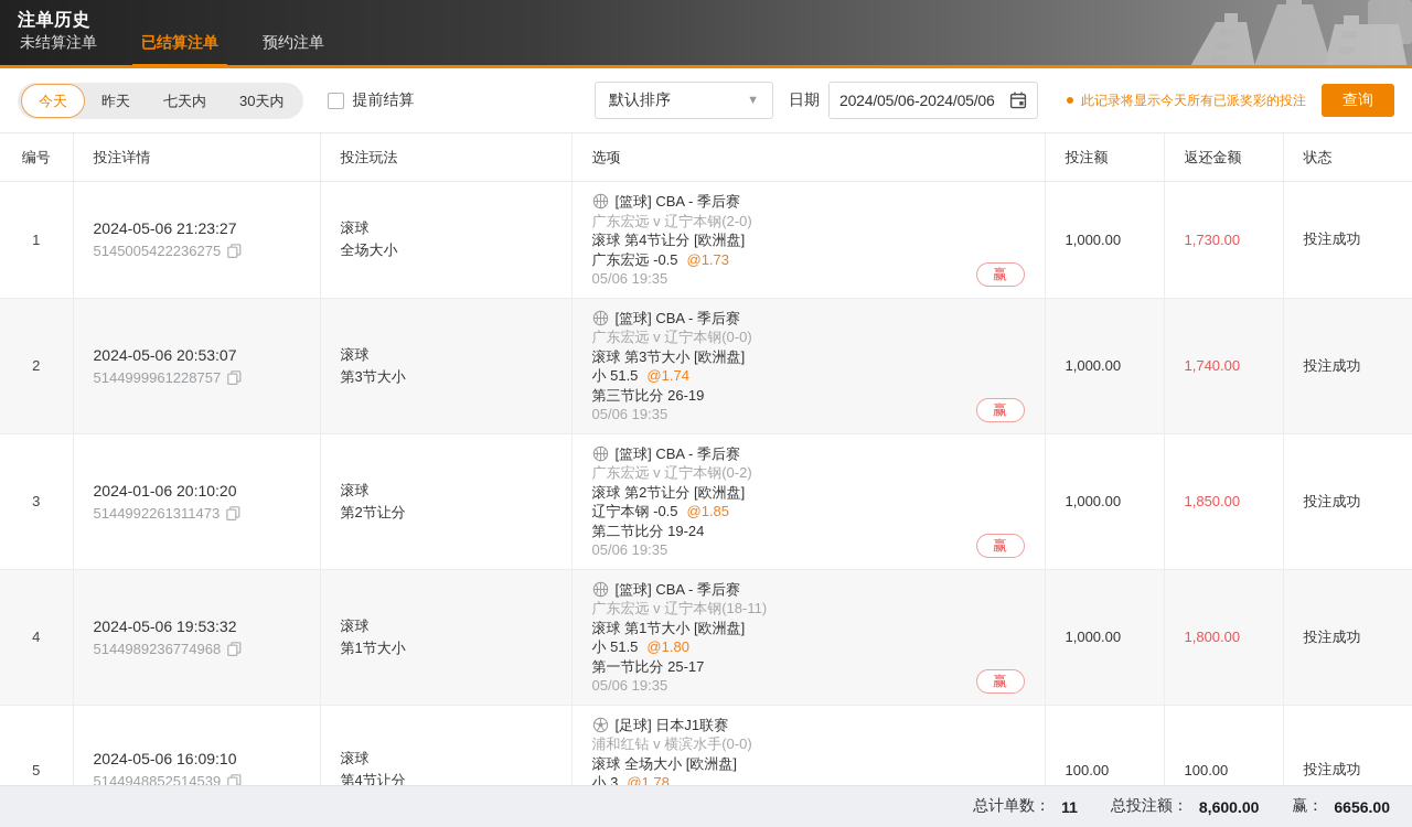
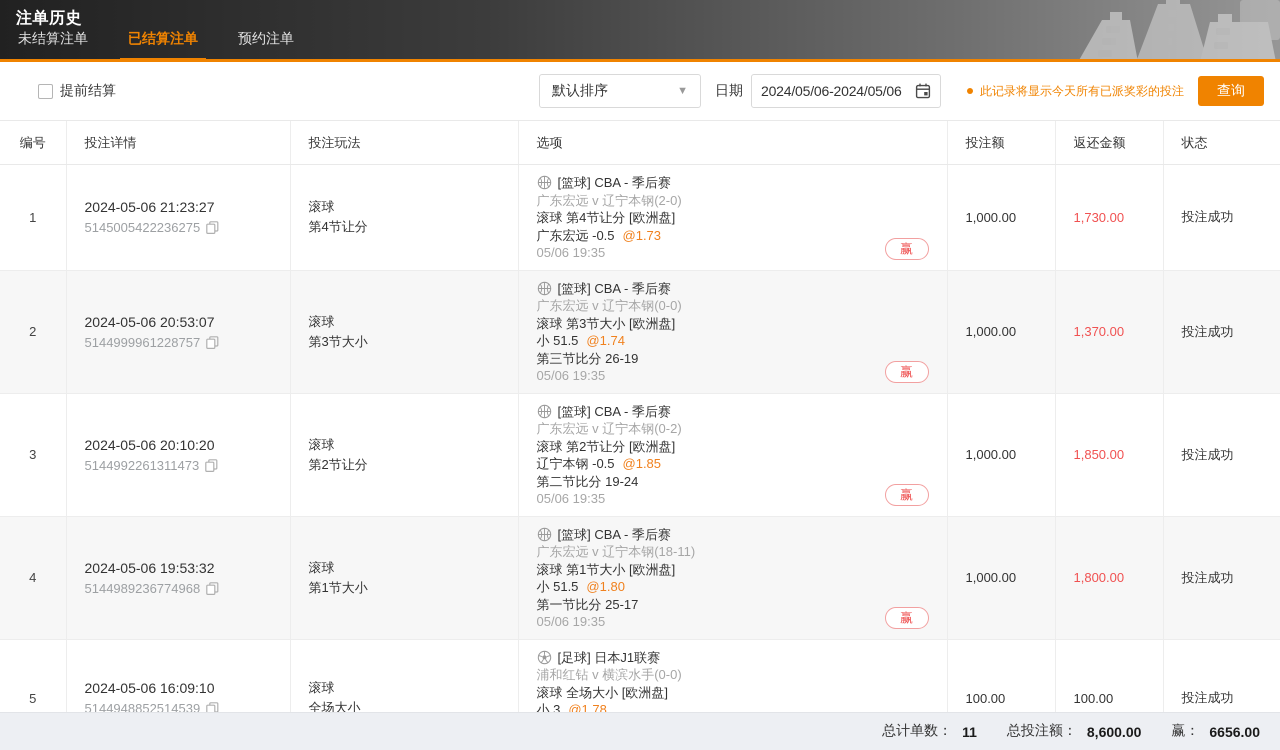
  注单历史
  未结算注单
  已结算注单
  预约注单
- 今天
- 昨天
- 七天内
- 30天内
  提前结算
  默认排序
  ▼
  日期
  2024/05/06-2024/05/06
  此记录将显示今天所有已派奖彩的投注
  查询
  编号	投注详情	投注玩法	选项	投注额	返还金额	状态
- 1	2024-05-06 21:23:27 5145005422236275	滚球 全场大小	[篮球] CBA - 季后赛 广东宏远 v 辽宁本钢(2-0) 滚球 第4节让分 [欧洲盘] 广东宏远 -0.5 @1.73 05/06 19:35 赢	1,000.00	1,730.00	投注成功
+ 1	2024-05-06 21:23:27 5145005422236275	滚球 第4节让分	[篮球] CBA - 季后赛 广东宏远 v 辽宁本钢(2-0) 滚球 第4节让分 [欧洲盘] 广东宏远 -0.5 @1.73 05/06 19:35 赢	1,000.00	1,730.00	投注成功
- 2	2024-05-06 20:53:07 5144999961228757	滚球 第3节大小	[篮球] CBA - 季后赛 广东宏远 v 辽宁本钢(0-0) 滚球 第3节大小 [欧洲盘] 小 51.5 @1.74 第三节比分 26-19 05/06 19:35 赢	1,000.00	1,740.00	投注成功
+ 2	2024-05-06 20:53:07 5144999961228757	滚球 第3节大小	[篮球] CBA - 季后赛 广东宏远 v 辽宁本钢(0-0) 滚球 第3节大小 [欧洲盘] 小 51.5 @1.74 第三节比分 26-19 05/06 19:35 赢	1,000.00	1,370.00	投注成功
- 3	2024-01-06 20:10:20 5144992261311473	滚球 第2节让分	[篮球] CBA - 季后赛 广东宏远 v 辽宁本钢(0-2) 滚球 第2节让分 [欧洲盘] 辽宁本钢 -0.5 @1.85 第二节比分 19-24 05/06 19:35 赢	1,000.00	1,850.00	投注成功
+ 3	2024-05-06 20:10:20 5144992261311473	滚球 第2节让分	[篮球] CBA - 季后赛 广东宏远 v 辽宁本钢(0-2) 滚球 第2节让分 [欧洲盘] 辽宁本钢 -0.5 @1.85 第二节比分 19-24 05/06 19:35 赢	1,000.00	1,850.00	投注成功
  4	2024-05-06 19:53:32 5144989236774968	滚球 第1节大小	[篮球] CBA - 季后赛 广东宏远 v 辽宁本钢(18-11) 滚球 第1节大小 [欧洲盘] 小 51.5 @1.80 第一节比分 25-17 05/06 19:35 赢	1,000.00	1,800.00	投注成功
- 5	2024-05-06 16:09:10 5144948852514539	滚球 第4节让分	[足球] 日本J1联赛 浦和红钻 v 横滨水手(0-0) 滚球 全场大小 [欧洲盘] 小 3 @1.78	100.00	100.00	投注成功
+ 5	2024-05-06 16:09:10 5144948852514539	滚球 全场大小	[足球] 日本J1联赛 浦和红钻 v 横滨水手(0-0) 滚球 全场大小 [欧洲盘] 小 3 @1.78	100.00	100.00	投注成功
  总计单数：
  11
  总投注额：
  8,600.00
  赢：
  6656.00
